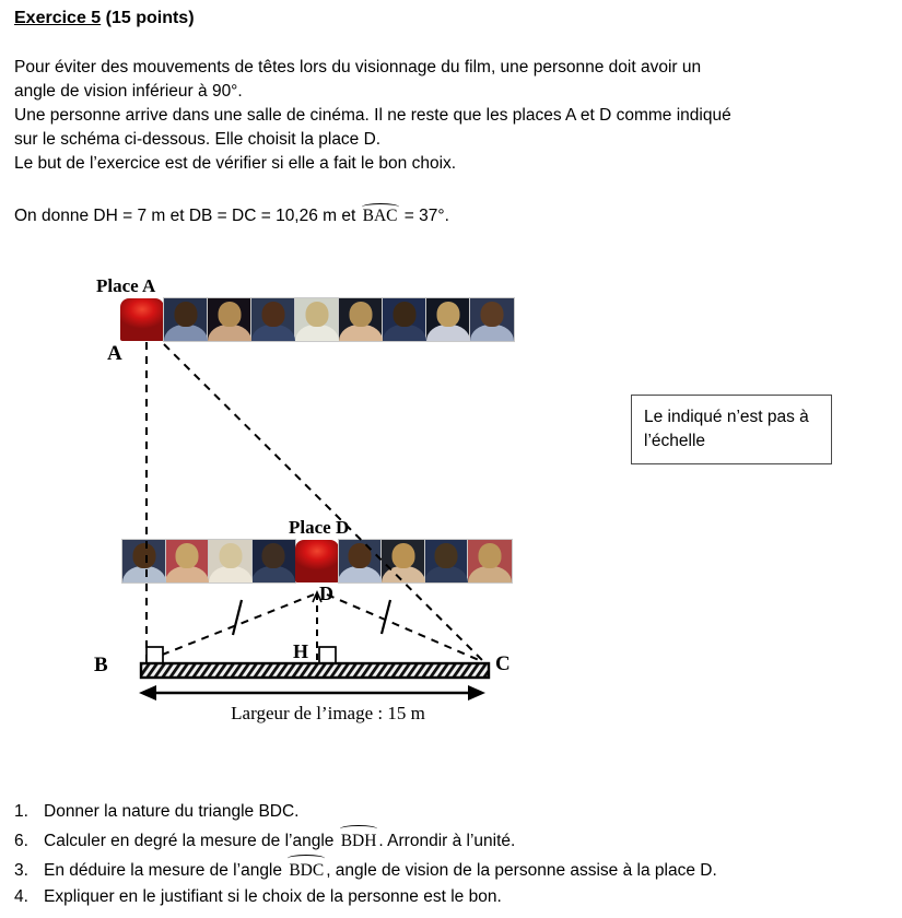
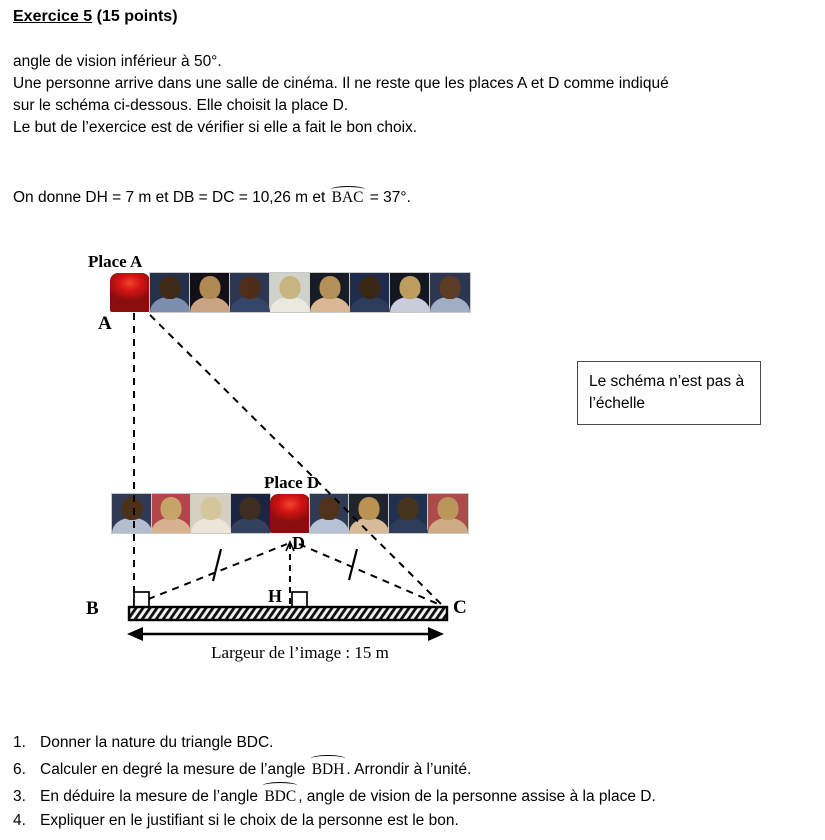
  Exercice 5 (15 points)
- Pour éviter des mouvements de têtes lors du visionnage du film, une personne doit avoir un
- angle de vision inférieur à 90°.
+ angle de vision inférieur à 50°.
  Une personne arrive dans une salle de cinéma. Il ne reste que les places A et D comme indiqué
  sur le schéma ci-dessous. Elle choisit la place D.
  Le but de l’exercice est de vérifier si elle a fait le bon choix.
  On donne DH = 7 m et DB = DC = 10,26 m et BAC = 37°.
  Place A
  A
- Le indiqué n’est pas à l’échelle
+ Le schéma n’est pas à l’échelle
  Place D
  D
  H
  B
  C
  Largeur de l’image : 15 m
  1. Donner la nature du triangle BDC.
  6. Calculer en degré la mesure de l’angle BDH. Arrondir à l’unité.
  3. En déduire la mesure de l’angle BDC, angle de vision de la personne assise à la place D.
  4. Expliquer en le justifiant si le choix de la personne est le bon.
